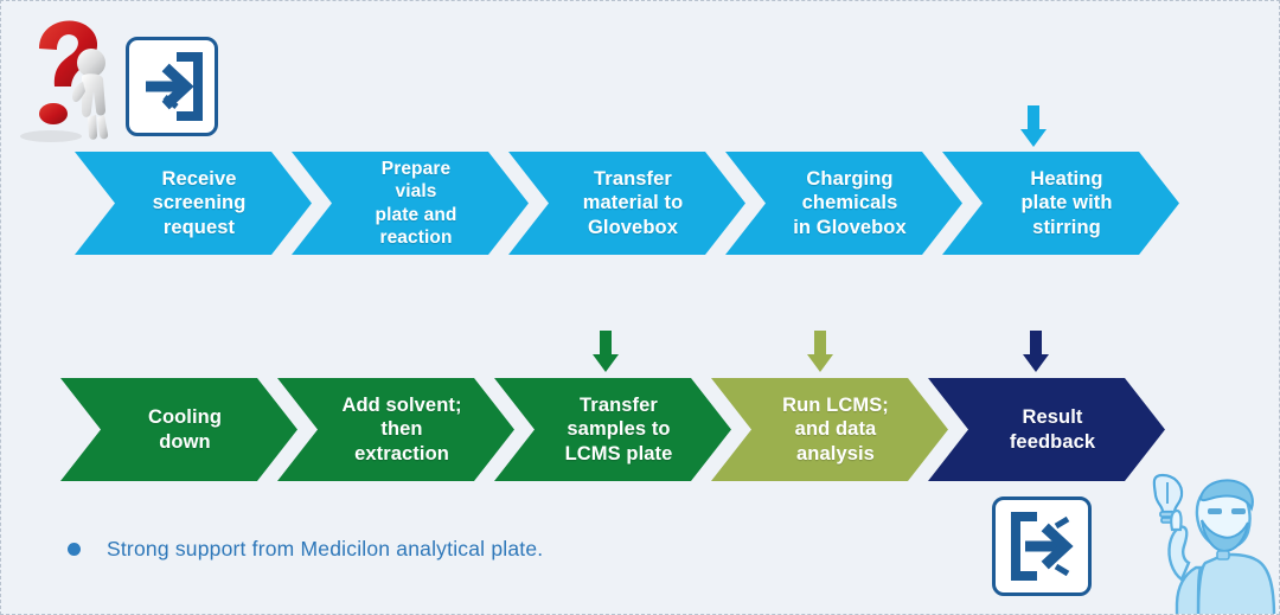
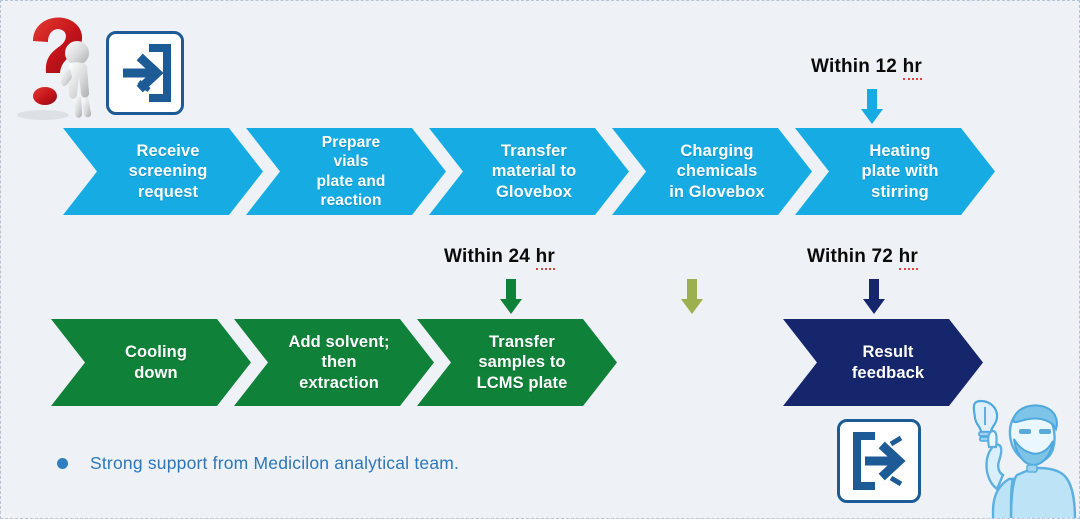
+ Within 12 hr
  Receive
  screening
  request
  Prepare
  vials
  plate and
  reaction
  Transfer
  material to
  Glovebox
  Charging
  chemicals
  in Glovebox
  Heating
  plate with
  stirring
+ Within 24 hr
+ Within 72 hr
  Cooling
  down
  Add solvent;
  then
  extraction
  Transfer
  samples to
  LCMS plate
- Run LCMS;
- and data
- analysis
  Result
  feedback
- Strong support from Medicilon analytical plate.
+ Strong support from Medicilon analytical team.
